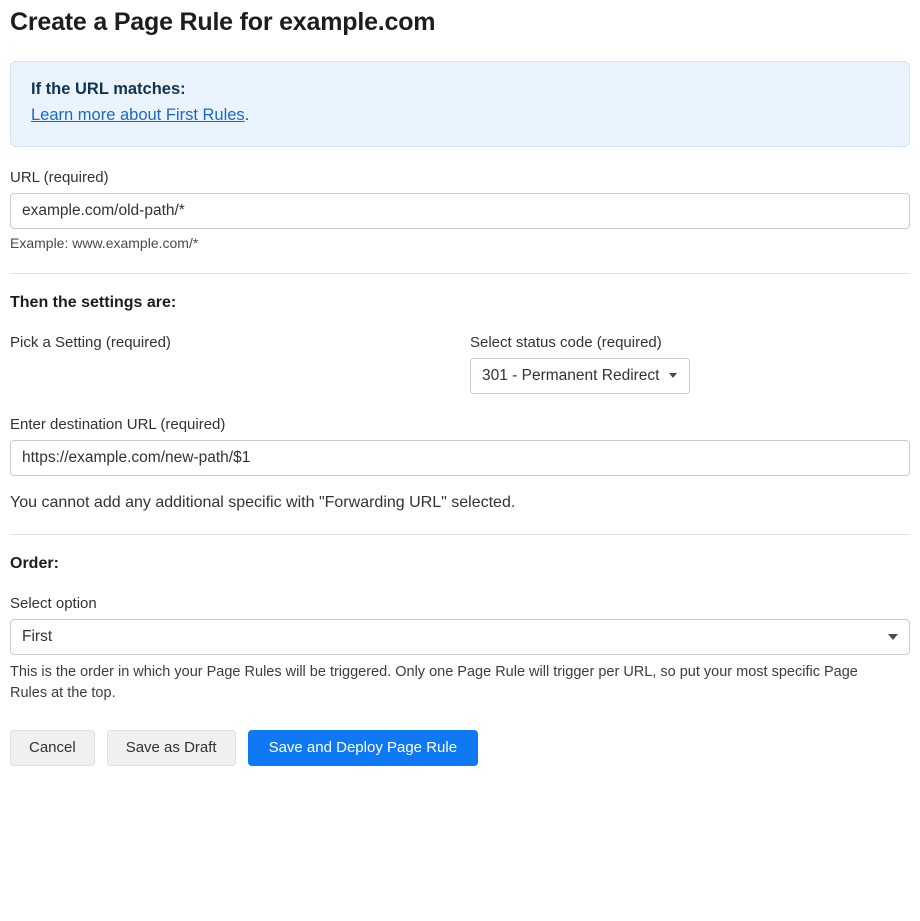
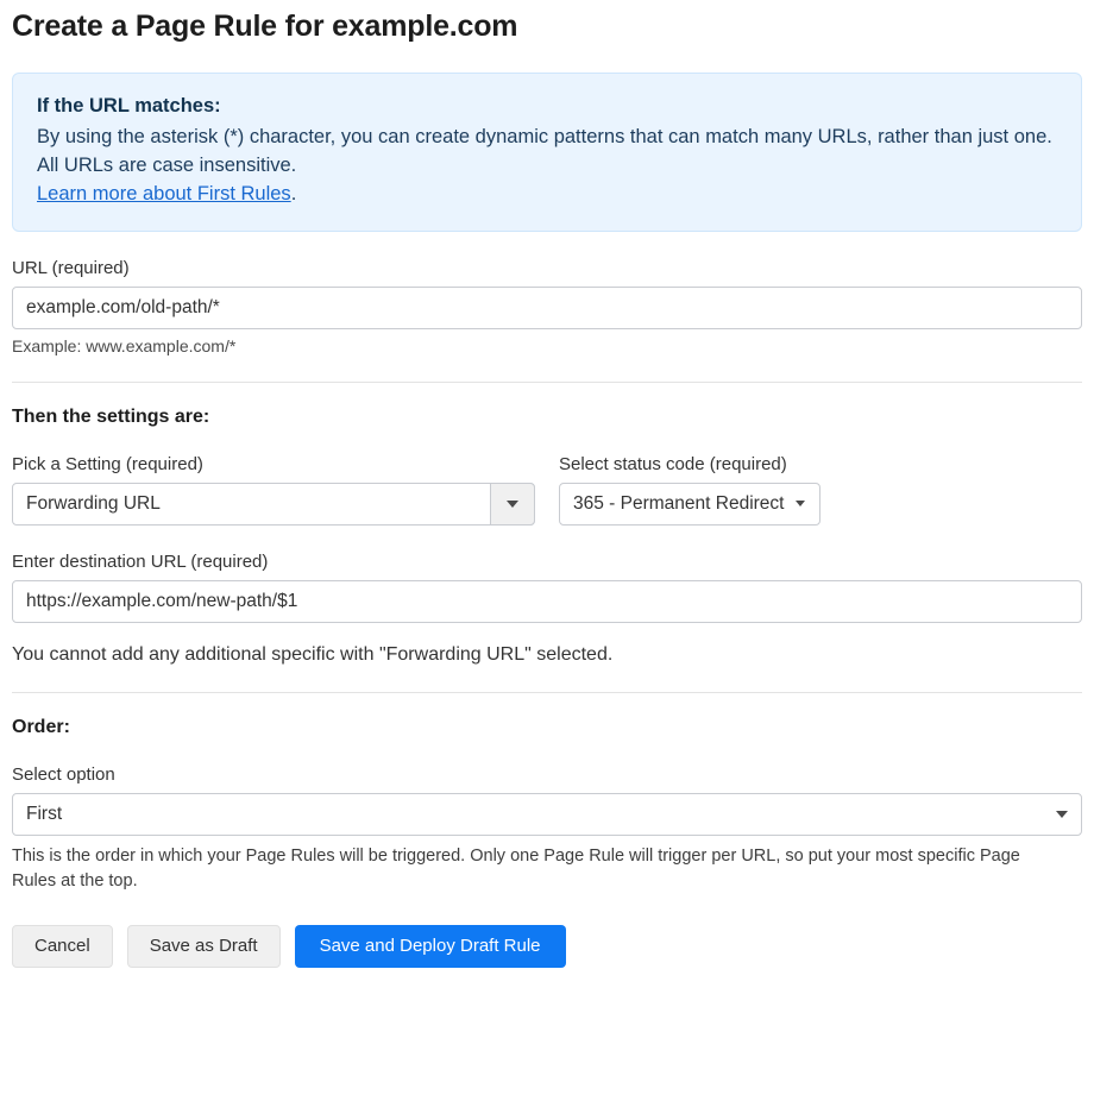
  Create a Page Rule for example.com
  If the URL matches:
+ By using the asterisk (*) character, you can create dynamic patterns that can match many URLs, rather than just one. All URLs are case insensitive.
  Learn more about First Rules.
  URL (required)
  example.com/old-path/*
  Example: www.example.com/*
  Then the settings are:
  Pick a Setting (required)
+ Forwarding URL
  Select status code (required)
- 301 - Permanent Redirect
+ 365 - Permanent Redirect
  Enter destination URL (required)
  https://example.com/new-path/$1
  You cannot add any additional specific with "Forwarding URL" selected.
  Order:
  Select option
  First
  This is the order in which your Page Rules will be triggered. Only one Page Rule will trigger per URL, so put your most specific Page Rules at the top.
  Cancel
  Save as Draft
- Save and Deploy Page Rule
+ Save and Deploy Draft Rule
